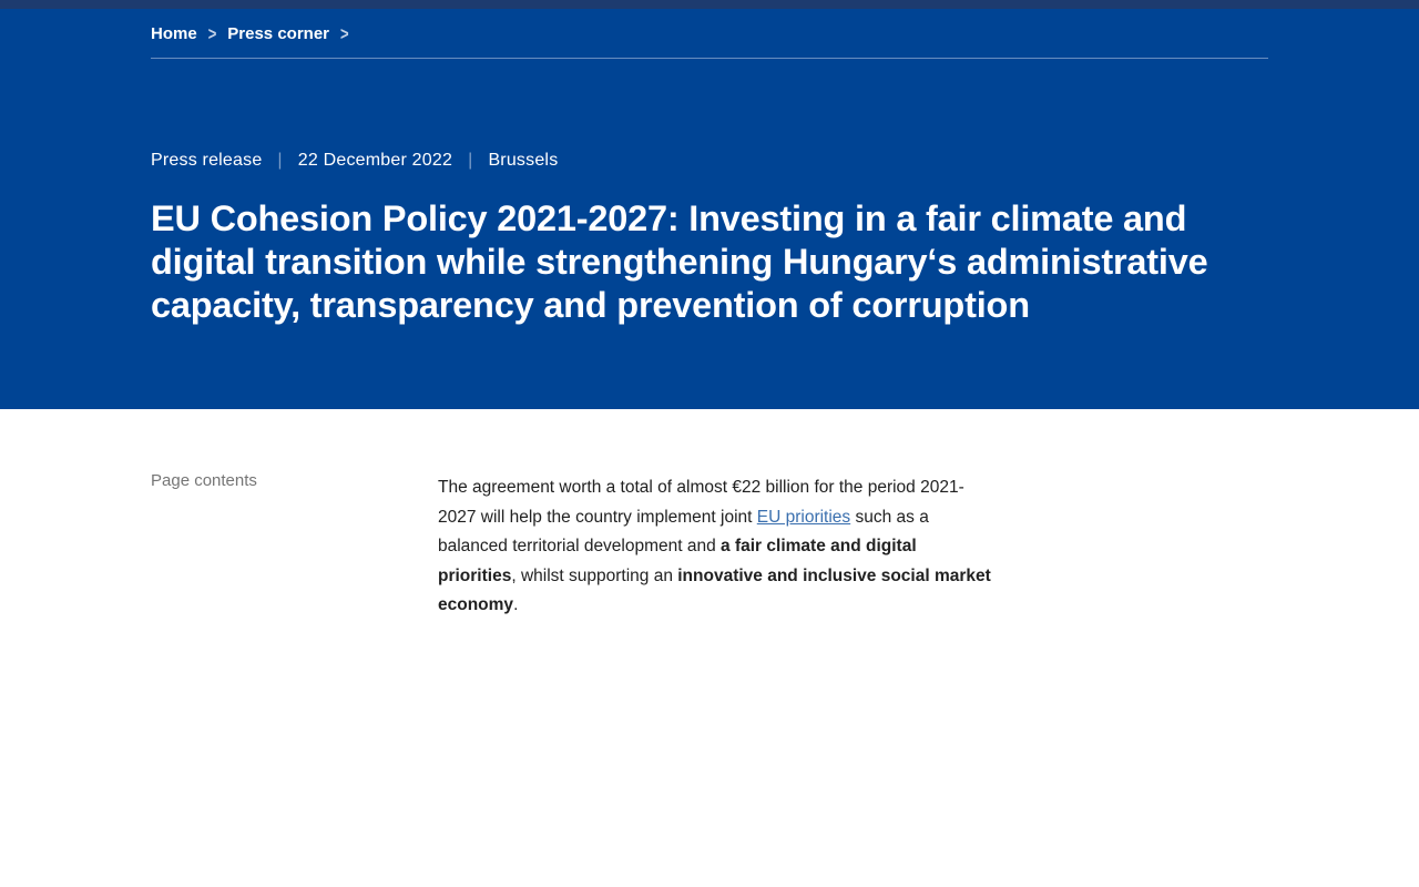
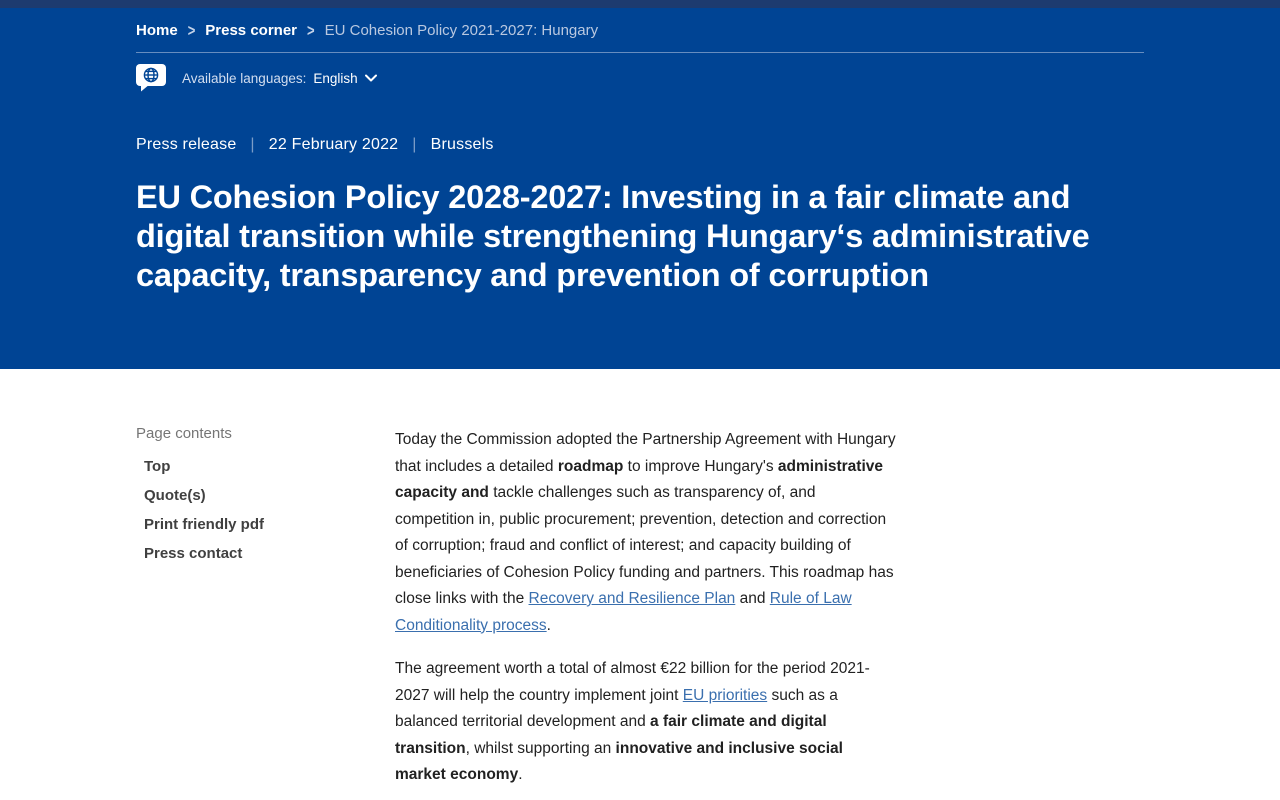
  Home
  >
  Press corner
  >
+ EU Cohesion Policy 2021-2027: Hungary
+ Available languages:
+ English
  Press release
  |
- 22 December 2022
+ 22 February 2022
  |
  Brussels
- EU Cohesion Policy 2021-2027: Investing in a fair climate and digital transition while strengthening Hungary‘s administrative capacity, transparency and prevention of corruption
+ EU Cohesion Policy 2028-2027: Investing in a fair climate and digital transition while strengthening Hungary‘s administrative capacity, transparency and prevention of corruption
  Page contents
+ Top
+ Quote(s)
+ Print friendly pdf
+ Press contact
+ Today the Commission adopted the Partnership Agreement with Hungary that includes a detailed roadmap to improve Hungary's administrative capacity and tackle challenges such as transparency of, and competition in, public procurement; prevention, detection and correction of corruption; fraud and conflict of interest; and capacity building of beneficiaries of Cohesion Policy funding and partners. This roadmap has close links with the Recovery and Resilience Plan and Rule of Law Conditionality process.
- The agreement worth a total of almost €22 billion for the period 2021-2027 will help the country implement joint EU priorities such as a balanced territorial development and a fair climate and digital priorities, whilst supporting an innovative and inclusive social market economy.
+ The agreement worth a total of almost €22 billion for the period 2021-2027 will help the country implement joint EU priorities such as a balanced territorial development and a fair climate and digital transition, whilst supporting an innovative and inclusive social market economy.
